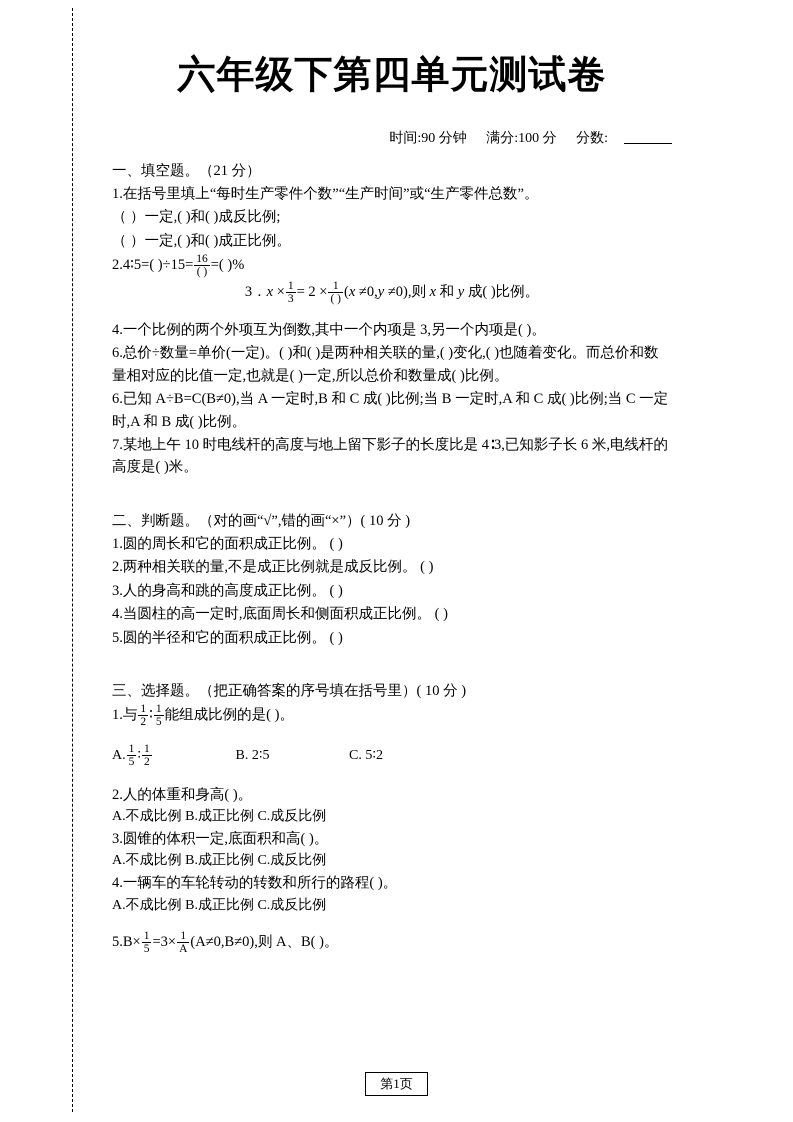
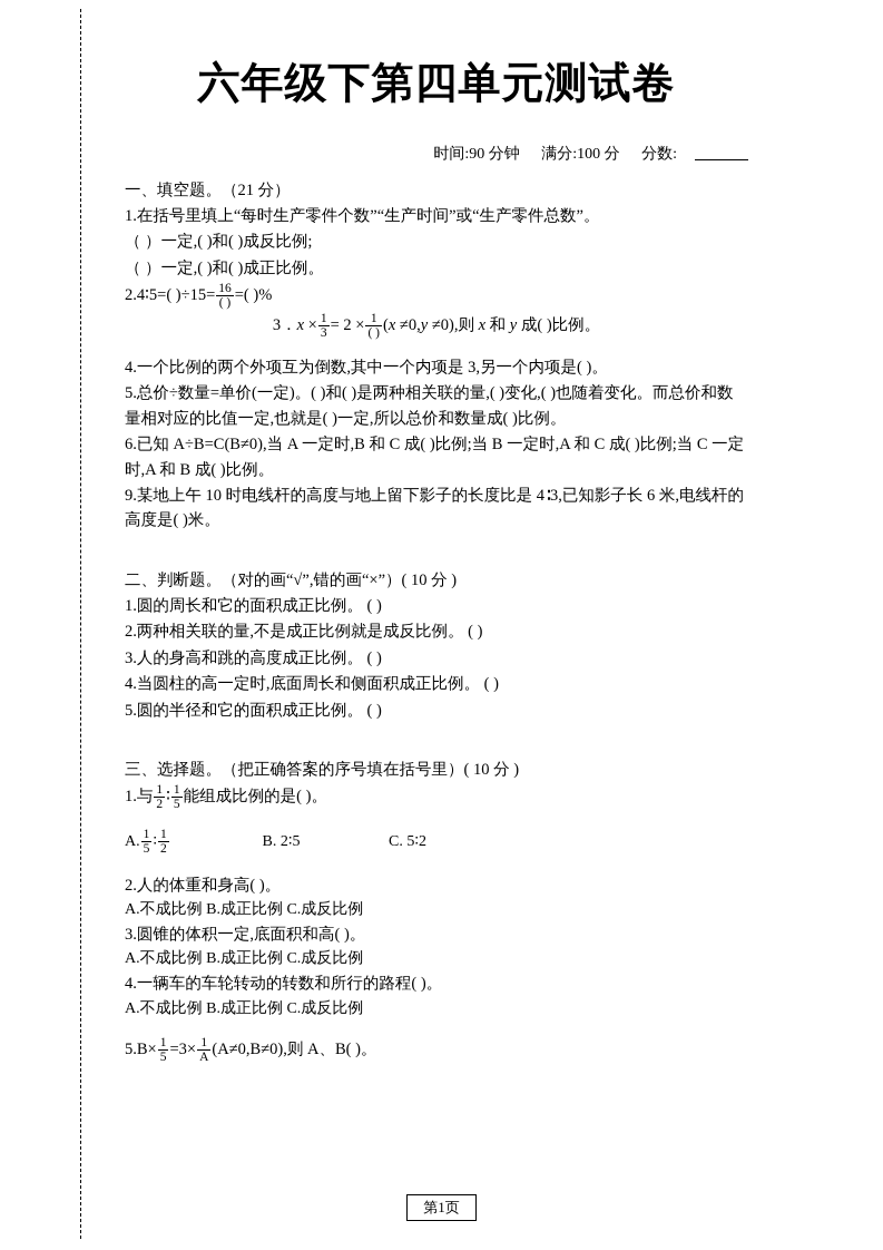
  六年级下第四单元测试卷
  时间:90 分钟 满分:100 分 分数:
  一、填空题。（21 分）
  1.在括号里填上“每时生产零件个数”“生产时间”或“生产零件总数”。
  （ ）一定,( )和( )成反比例;
  （ ）一定,( )和( )成正比例。
  2.4∶5=( )÷15=
  16
  ( )
  =( )%
  3．x ×
  1
  3
  = 2 ×
  1
  ( )
  (x ≠0,y ≠0),则 x 和 y 成( )比例。
  4.一个比例的两个外项互为倒数,其中一个内项是 3,另一个内项是( )。
- 6.总价÷数量=单价(一定)。( )和( )是两种相关联的量,( )变化,( )也随着变化。而总价和数量相对应的比值一定,也就是( )一定,所以总价和数量成( )比例。
+ 5.总价÷数量=单价(一定)。( )和( )是两种相关联的量,( )变化,( )也随着变化。而总价和数量相对应的比值一定,也就是( )一定,所以总价和数量成( )比例。
  6.已知 A÷B=C(B≠0),当 A 一定时,B 和 C 成( )比例;当 B 一定时,A 和 C 成( )比例;当 C 一定时,A 和 B 成( )比例。
- 7.某地上午 10 时电线杆的高度与地上留下影子的长度比是 4∶3,已知影子长 6 米,电线杆的高度是( )米。
+ 9.某地上午 10 时电线杆的高度与地上留下影子的长度比是 4∶3,已知影子长 6 米,电线杆的高度是( )米。
  二、判断题。（对的画“√”,错的画“×”）( 10 分 )
  1.圆的周长和它的面积成正比例。 ( )
  2.两种相关联的量,不是成正比例就是成反比例。 ( )
  3.人的身高和跳的高度成正比例。 ( )
  4.当圆柱的高一定时,底面周长和侧面积成正比例。 ( )
  5.圆的半径和它的面积成正比例。 ( )
  三、选择题。（把正确答案的序号填在括号里）( 10 分 )
  1.与
  1
  2
  ∶
  1
  5
  能组成比例的是( )。
  A.
  1
  5
  ∶
  1
  2
  B. 2∶5 C. 5∶2
  2.人的体重和身高( )。
  A.不成比例 B.成正比例 C.成反比例
  3.圆锥的体积一定,底面积和高( )。
  A.不成比例 B.成正比例 C.成反比例
  4.一辆车的车轮转动的转数和所行的路程( )。
  A.不成比例 B.成正比例 C.成反比例
  5.B×
  1
  5
  =3×
  1
  A
  (A≠0,B≠0),则 A、B( )。
  第1页
